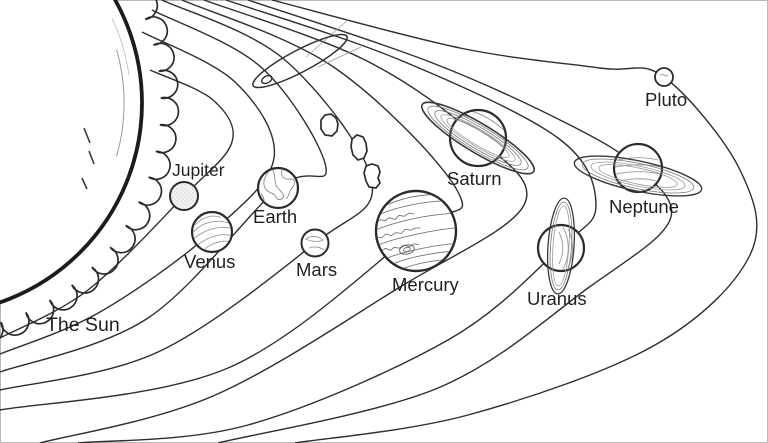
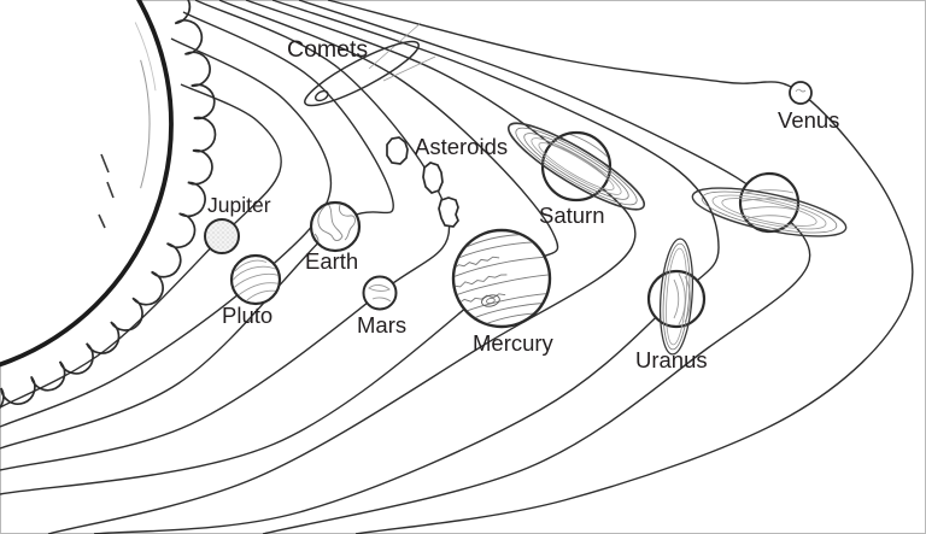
+ Comets
+ Asteroids
  Jupiter
- Venus
+ Pluto
  Earth
  Mars
  Mercury
  Saturn
  Uranus
- Neptune
- Pluto
+ Venus
- The Sun
